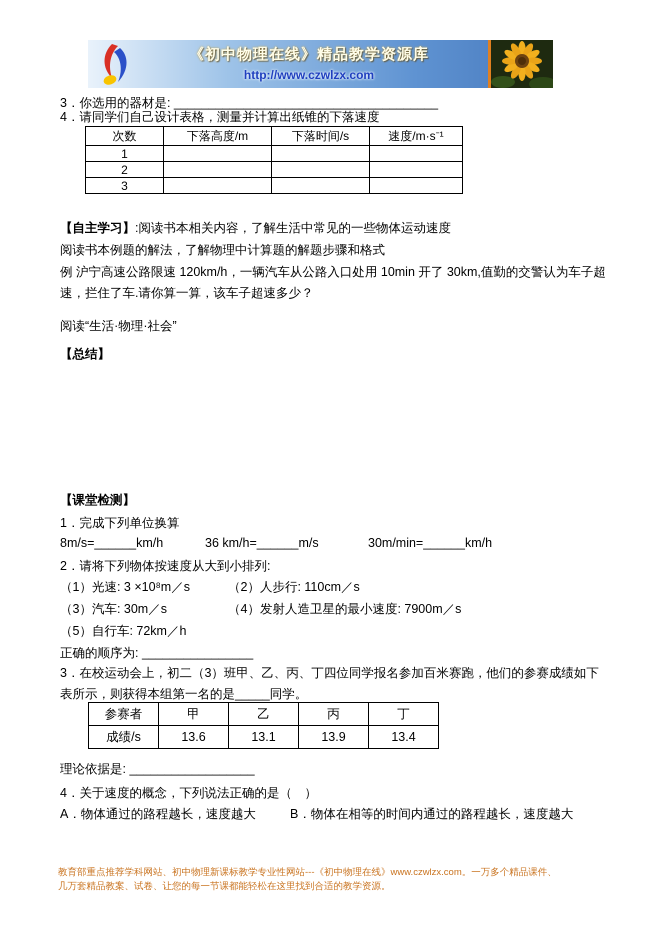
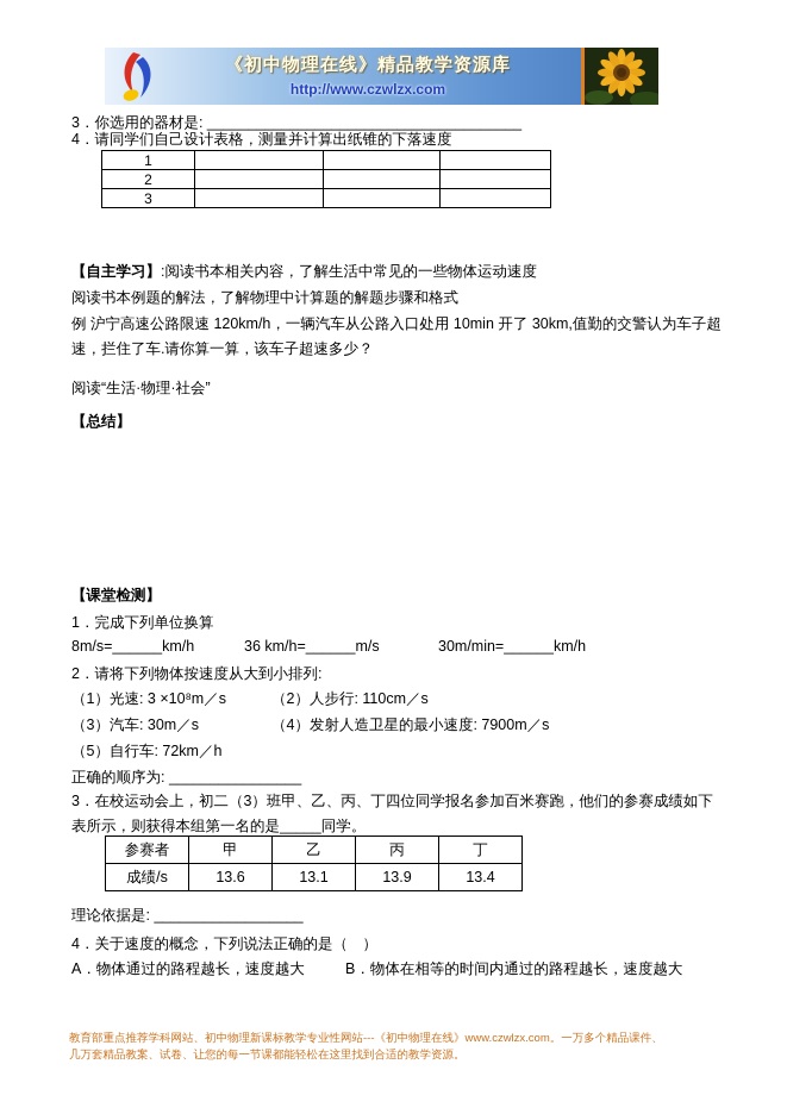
  《初中物理在线》精品教学资源库
  http://www.czwlzx.com
  3．你选用的器材是: ______________________________________
  4．请同学们自己设计表格，测量并计算出纸锥的下落速度
- 次数	下落高度/m	下落时间/s	速度/m·s⁻¹
  1
  2
  3
  【自主学习】:阅读书本相关内容，了解生活中常见的一些物体运动速度
  阅读书本例题的解法，了解物理中计算题的解题步骤和格式
  例 沪宁高速公路限速 120km/h，一辆汽车从公路入口处用 10min 开了 30km,值勤的交警认为车子超速，拦住了车.请你算一算，该车子超速多少？
  阅读“生活·物理·社会”
  【总结】
  【课堂检测】
  1．完成下列单位换算
  8m/s=______km/h
  36 km/h=______m/s
  30m/min=______km/h
  2．请将下列物体按速度从大到小排列:
  （1）光速: 3 ×10⁸m／s
  （2）人步行: 110cm／s
  （3）汽车: 30m／s
  （4）发射人造卫星的最小速度: 7900m／s
  （5）自行车: 72km／h
  正确的顺序为: ________________
  3．在校运动会上，初二（3）班甲、乙、丙、丁四位同学报名参加百米赛跑，他们的参赛成绩如下表所示，则获得本组第一名的是_____同学。
  参赛者	甲	乙	丙	丁
  成绩/s	13.6	13.1	13.9	13.4
  理论依据是: __________________
  4．关于速度的概念，下列说法正确的是（ ）
  A．物体通过的路程越长，速度越大
  B．物体在相等的时间内通过的路程越长，速度越大
  教育部重点推荐学科网站、初中物理新课标教学专业性网站---《初中物理在线》www.czwlzx.com。一万多个精品课件、
  几万套精品教案、试卷、让您的每一节课都能轻松在这里找到合适的教学资源。
